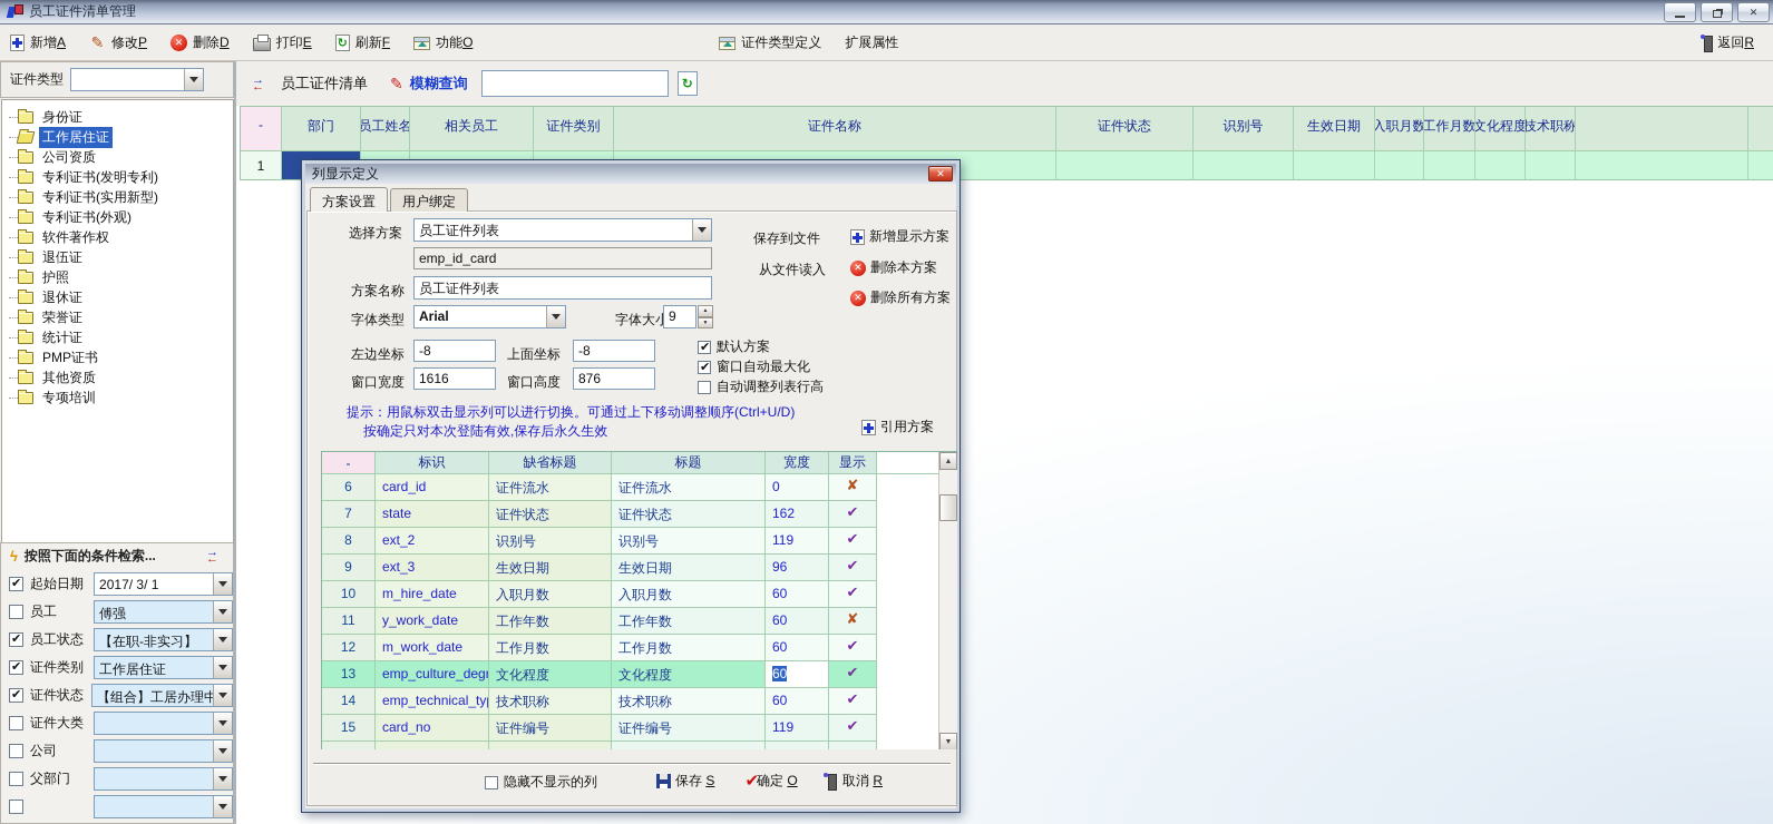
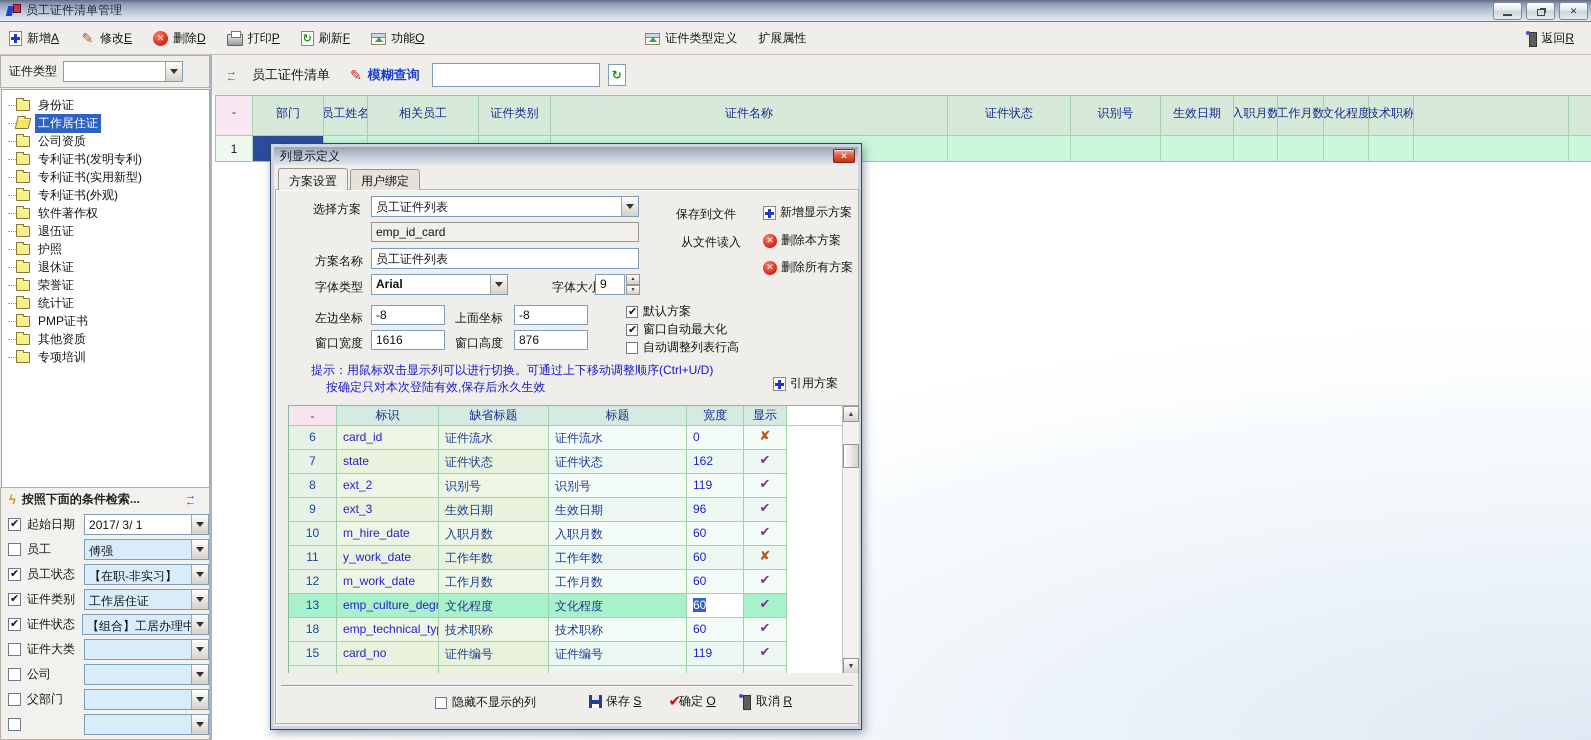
  员工证件清单管理
  ✕
  新增A
- 修改P
+ 修改E
  删除D
- 打印E
+ 打印P
  刷新F
  功能O
  证件类型定义
  扩展属性
  返回R
  证件类型
  身份证
  工作居住证
  公司资质
  专利证书(发明专利)
  专利证书(实用新型)
  专利证书(外观)
  软件著作权
  退伍证
  护照
  退休证
  荣誉证
  统计证
  PMP证书
  其他资质
  专项培训
  ϟ
  按照下面的条件检索...
  起始日期
  2017/ 3/ 1
  员工
  傅强
  员工状态
  【在职-非实习】
  证件类别
  工作居住证
  证件状态
  【组合】工居办理中
  证件大类
  公司
  父部门
  员工证件清单
  ✎
  模糊查询
  ↻
  -
  部门
  员工姓名
  相关员工
  证件类别
  证件名称
  证件状态
  识别号
  生效日期
  入职月数
  工作月数
  文化程度
  技术职称
  1
  列显示定义
  ✕
  方案设置
  用户绑定
  选择方案
  员工证件列表
  emp_id_card
  方案名称
  员工证件列表
  字体类型
  Arial
  字体大小
  9
  左边坐标
  -8
  上面坐标
  -8
  窗口宽度
  1616
  窗口高度
  876
  保存到文件
  从文件读入
  新增显示方案
  删除本方案
  删除所有方案
  默认方案
  窗口自动最大化
  自动调整列表行高
  提示：用鼠标双击显示列可以进行切换。可通过上下移动调整顺序(Ctrl+U/D)
  按确定只对本次登陆有效,保存后永久生效
  引用方案
  -
  标识
  缺省标题
  标题
  宽度
  显示
  6
  card_id
  证件流水
  证件流水
  0
  7
  state
  证件状态
  证件状态
  162
  8
  ext_2
  识别号
  识别号
  119
  9
  ext_3
  生效日期
  生效日期
  96
  10
  m_hire_date
  入职月数
  入职月数
  60
  11
  y_work_date
  工作年数
  工作年数
  60
  12
  m_work_date
  工作月数
  工作月数
  60
  13
  emp_culture_degr
  文化程度
  文化程度
  60
- 14
+ 18
  emp_technical_ty
  技术职称
  技术职称
  60
  15
  card_no
  证件编号
  证件编号
  119
  隐藏不显示的列
  保存 S
  确定 O
  取消 R
